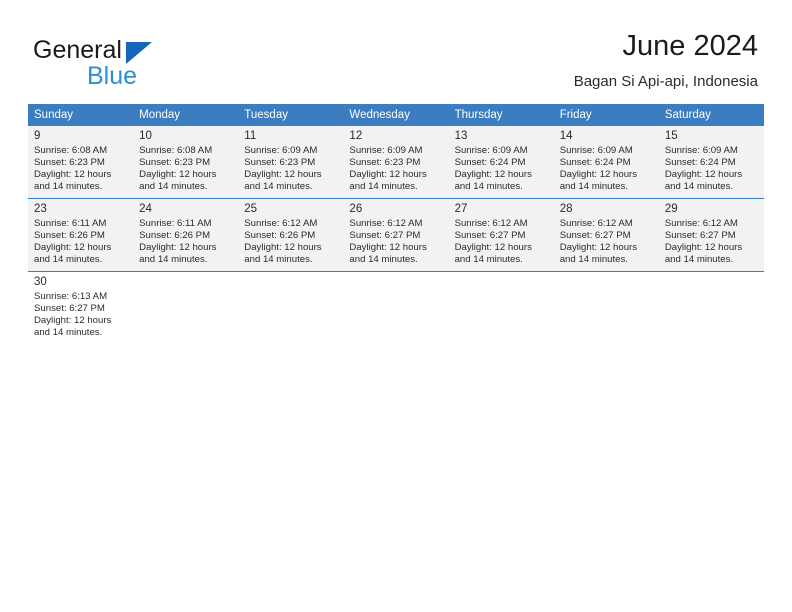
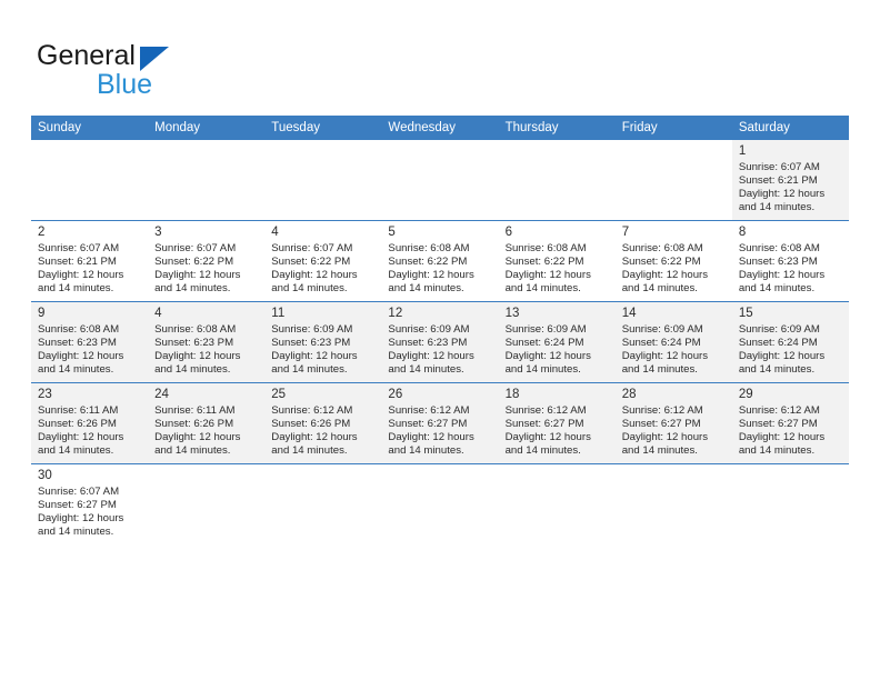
  General
  Blue
- June 2024
- Bagan Si Api-api, Indonesia
  Sunday	Monday	Tuesday	Wednesday	Thursday	Friday	Saturday
+ 						1Sunrise: 6:07 AMSunset: 6:21 PMDaylight: 12 hoursand 14 minutes.
+ 2Sunrise: 6:07 AMSunset: 6:21 PMDaylight: 12 hoursand 14 minutes.	3Sunrise: 6:07 AMSunset: 6:22 PMDaylight: 12 hoursand 14 minutes.	4Sunrise: 6:07 AMSunset: 6:22 PMDaylight: 12 hoursand 14 minutes.	5Sunrise: 6:08 AMSunset: 6:22 PMDaylight: 12 hoursand 14 minutes.	6Sunrise: 6:08 AMSunset: 6:22 PMDaylight: 12 hoursand 14 minutes.	7Sunrise: 6:08 AMSunset: 6:22 PMDaylight: 12 hoursand 14 minutes.	8Sunrise: 6:08 AMSunset: 6:23 PMDaylight: 12 hoursand 14 minutes.
- 9Sunrise: 6:08 AMSunset: 6:23 PMDaylight: 12 hoursand 14 minutes.	10Sunrise: 6:08 AMSunset: 6:23 PMDaylight: 12 hoursand 14 minutes.	11Sunrise: 6:09 AMSunset: 6:23 PMDaylight: 12 hoursand 14 minutes.	12Sunrise: 6:09 AMSunset: 6:23 PMDaylight: 12 hoursand 14 minutes.	13Sunrise: 6:09 AMSunset: 6:24 PMDaylight: 12 hoursand 14 minutes.	14Sunrise: 6:09 AMSunset: 6:24 PMDaylight: 12 hoursand 14 minutes.	15Sunrise: 6:09 AMSunset: 6:24 PMDaylight: 12 hoursand 14 minutes.
+ 9Sunrise: 6:08 AMSunset: 6:23 PMDaylight: 12 hoursand 14 minutes.	4Sunrise: 6:08 AMSunset: 6:23 PMDaylight: 12 hoursand 14 minutes.	11Sunrise: 6:09 AMSunset: 6:23 PMDaylight: 12 hoursand 14 minutes.	12Sunrise: 6:09 AMSunset: 6:23 PMDaylight: 12 hoursand 14 minutes.	13Sunrise: 6:09 AMSunset: 6:24 PMDaylight: 12 hoursand 14 minutes.	14Sunrise: 6:09 AMSunset: 6:24 PMDaylight: 12 hoursand 14 minutes.	15Sunrise: 6:09 AMSunset: 6:24 PMDaylight: 12 hoursand 14 minutes.
- 23Sunrise: 6:11 AMSunset: 6:26 PMDaylight: 12 hoursand 14 minutes.	24Sunrise: 6:11 AMSunset: 6:26 PMDaylight: 12 hoursand 14 minutes.	25Sunrise: 6:12 AMSunset: 6:26 PMDaylight: 12 hoursand 14 minutes.	26Sunrise: 6:12 AMSunset: 6:27 PMDaylight: 12 hoursand 14 minutes.	27Sunrise: 6:12 AMSunset: 6:27 PMDaylight: 12 hoursand 14 minutes.	28Sunrise: 6:12 AMSunset: 6:27 PMDaylight: 12 hoursand 14 minutes.	29Sunrise: 6:12 AMSunset: 6:27 PMDaylight: 12 hoursand 14 minutes.
+ 23Sunrise: 6:11 AMSunset: 6:26 PMDaylight: 12 hoursand 14 minutes.	24Sunrise: 6:11 AMSunset: 6:26 PMDaylight: 12 hoursand 14 minutes.	25Sunrise: 6:12 AMSunset: 6:26 PMDaylight: 12 hoursand 14 minutes.	26Sunrise: 6:12 AMSunset: 6:27 PMDaylight: 12 hoursand 14 minutes.	18Sunrise: 6:12 AMSunset: 6:27 PMDaylight: 12 hoursand 14 minutes.	28Sunrise: 6:12 AMSunset: 6:27 PMDaylight: 12 hoursand 14 minutes.	29Sunrise: 6:12 AMSunset: 6:27 PMDaylight: 12 hoursand 14 minutes.
- 30Sunrise: 6:13 AMSunset: 6:27 PMDaylight: 12 hoursand 14 minutes.
+ 30Sunrise: 6:07 AMSunset: 6:27 PMDaylight: 12 hoursand 14 minutes.
